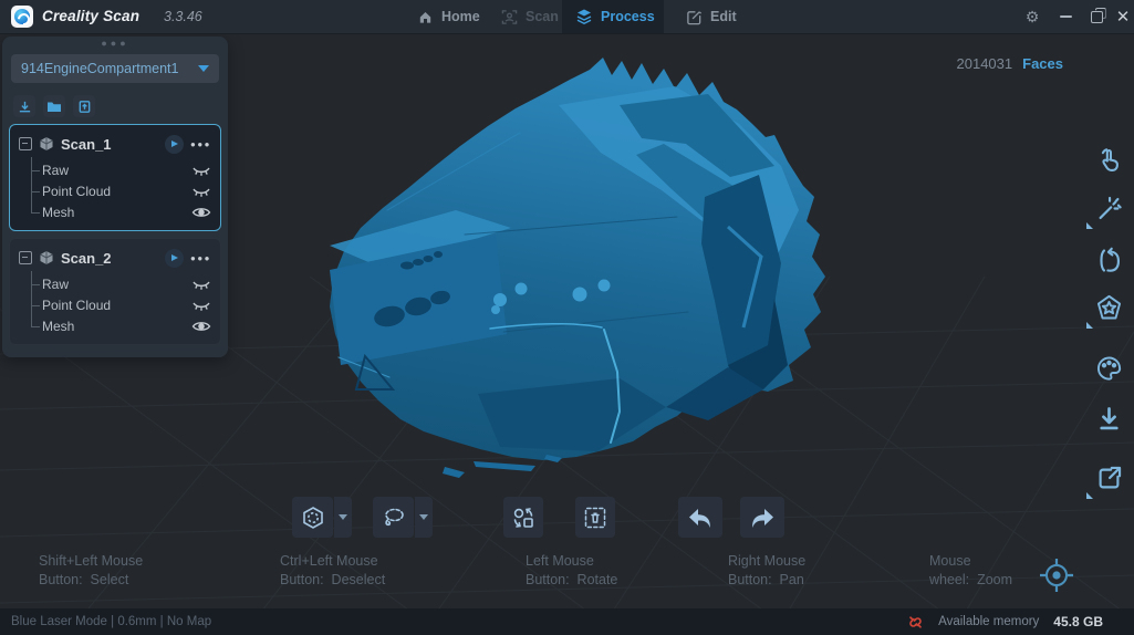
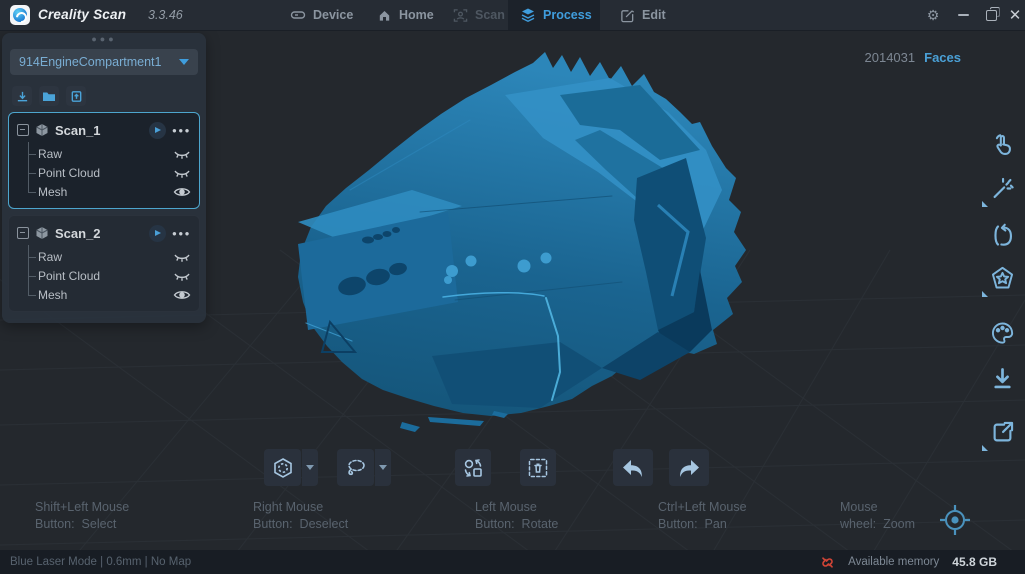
  2014031 Faces
  Creality Scan
  3.3.46
+ Device
  Home
  Scan
  Process
  Edit
  ⚙
  ✕
  ●●●
  914EngineCompartment1
  Scan_1
  ●●●
  Raw
  Point Cloud
  Mesh
  Scan_2
  ●●●
  Raw
  Point Cloud
  Mesh
  Shift+Left Mouse
  Button: Select
- Ctrl+Left Mouse
+ Right Mouse
  Button: Deselect
  Left Mouse
  Button: Rotate
- Right Mouse
+ Ctrl+Left Mouse
  Button: Pan
  Mouse
  wheel: Zoom
  Blue Laser Mode | 0.6mm | No Map
  Available memory
  45.8 GB
